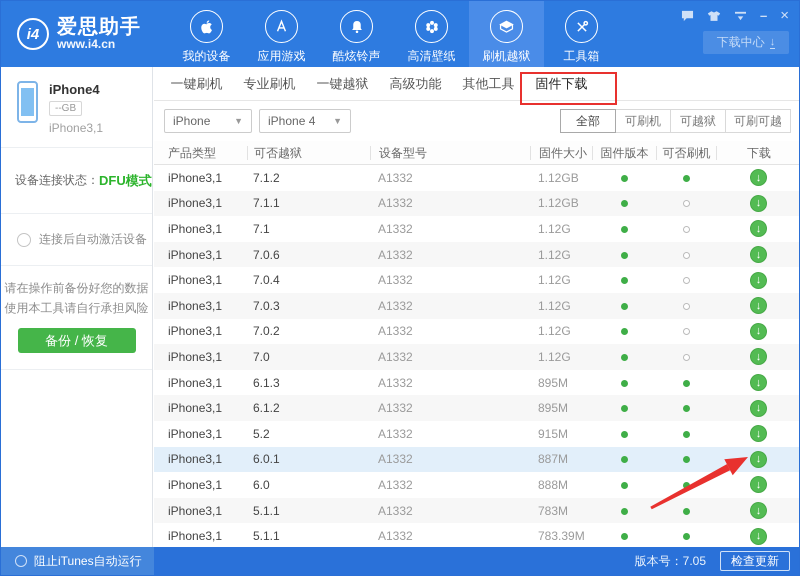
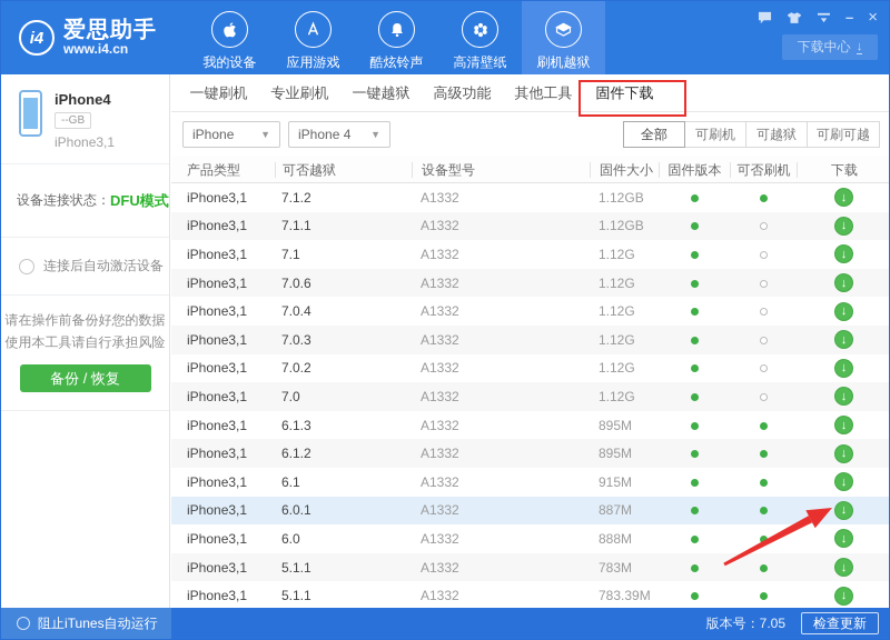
  i4
  爱思助手
  www.i4.cn
  我的设备
  应用游戏
  酷炫铃声
  高清壁纸
  刷机越狱
- 工具箱
  –
  ×
  下载中心
  ↓
  iPhone4
  --GB
  iPhone3,1
  设备连接状态：
  DFU模式
  连接后自动激活设备
  请在操作前备份好您的数据
  使用本工具请自行承担风险
  备份 / 恢复
  一键刷机
  专业刷机
  一键越狱
  高级功能
  其他工具
  固件下载
  iPhone
  ▼
  iPhone 4
  ▼
  全部
  可刷机
  可越狱
  可刷可越
  产品类型
  可否越狱
  设备型号
  固件大小
  固件版本
  可否刷机
  下载
  iPhone3,1
  7.1.2
  A1332
  1.12GB
  ↓
  iPhone3,1
  7.1.1
  A1332
  1.12GB
  ↓
  iPhone3,1
  7.1
  A1332
  1.12G
  ↓
  iPhone3,1
  7.0.6
  A1332
  1.12G
  ↓
  iPhone3,1
  7.0.4
  A1332
  1.12G
  ↓
  iPhone3,1
  7.0.3
  A1332
  1.12G
  ↓
  iPhone3,1
  7.0.2
  A1332
  1.12G
  ↓
  iPhone3,1
  7.0
  A1332
  1.12G
  ↓
  iPhone3,1
  6.1.3
  A1332
  895M
  ↓
  iPhone3,1
  6.1.2
  A1332
  895M
  ↓
  iPhone3,1
- 5.2
+ 6.1
  A1332
  915M
  ↓
  iPhone3,1
  6.0.1
  A1332
  887M
  ↓
  iPhone3,1
  6.0
  A1332
  888M
  ↓
  iPhone3,1
  5.1.1
  A1332
  783M
  ↓
  iPhone3,1
  5.1.1
  A1332
  783.39M
  ↓
  阻止iTunes自动运行
  版本号：7.05
  检查更新
